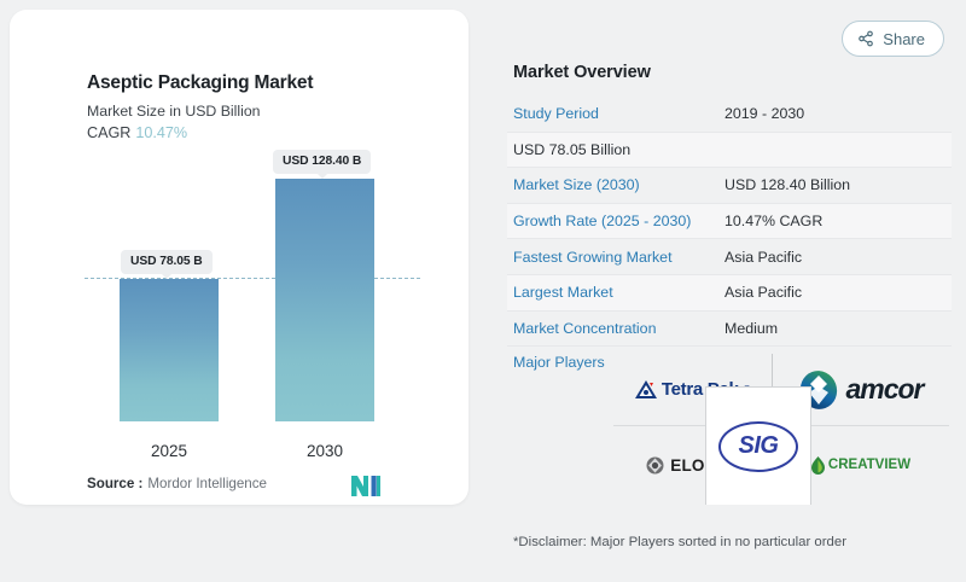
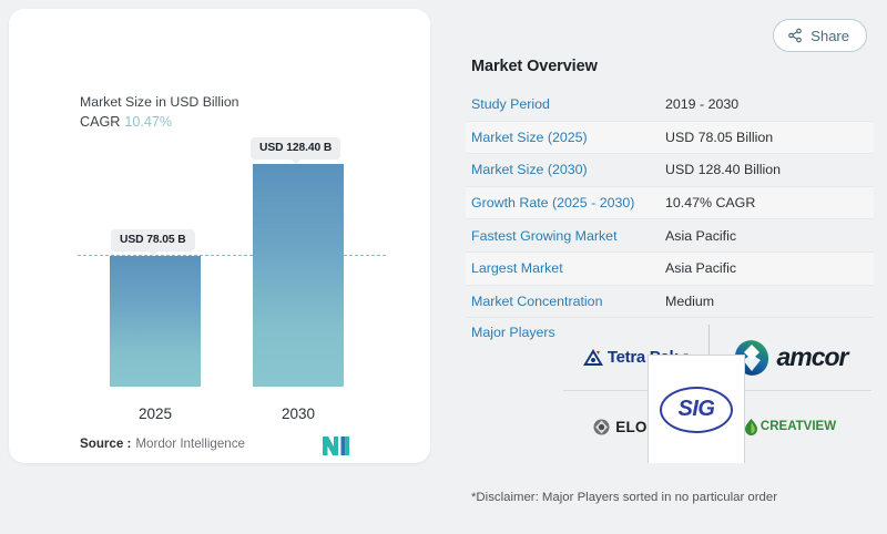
- Aseptic Packaging Market
  Market Size in USD Billion
  CAGR 10.47%
  USD 78.05 B
  USD 128.40 B
  2025
  2030
  Source : Mordor Intelligence
  Share
  Market Overview
  Study Period
  2019 - 2030
+ Market Size (2025)
  USD 78.05 Billion
  Market Size (2030)
  USD 128.40 Billion
  Growth Rate (2025 - 2030)
  10.47% CAGR
  Fastest Growing Market
  Asia Pacific
  Largest Market
  Asia Pacific
  Market Concentration
  Medium
  Major Players
  amcor
  CREATVIEW
  SIG
  *Disclaimer: Major Players sorted in no particular order
